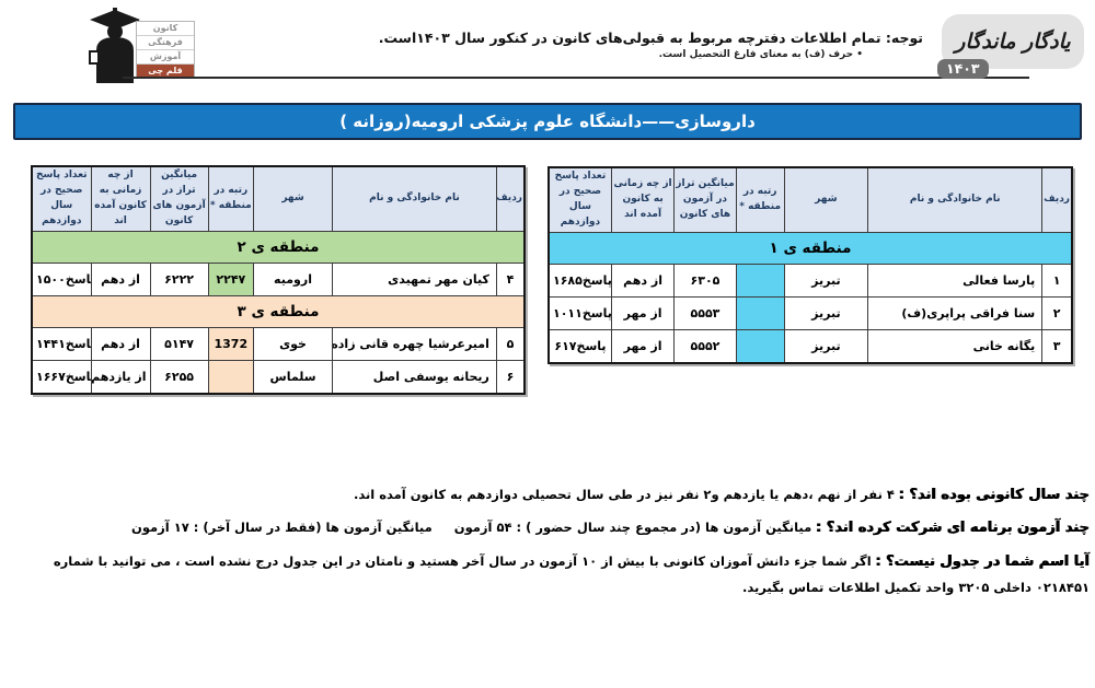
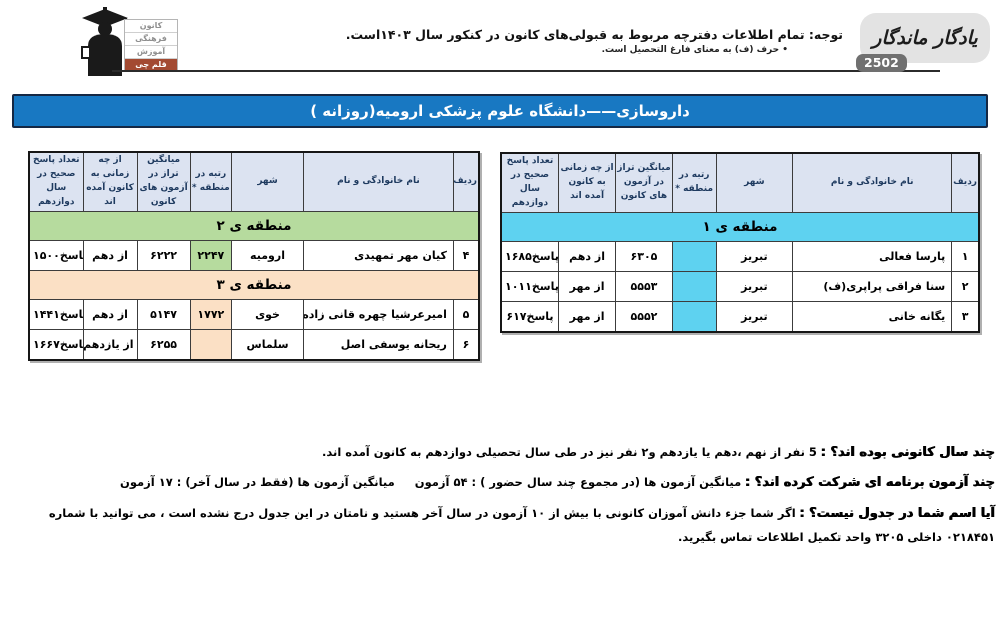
  کانون
  فرهنگی
  آموزش
  قلم چی
  توجه: تمام اطلاعات دفترچه مربوط به قبولی‌های کانون در کنکور سال ۱۴۰۳است.
  • حرف (ف) به معنای فارغ التحصیل است.
  یادگار ماندگار
- ۱۴۰۳
+ 2502
  داروسازی——دانشگاه علوم پزشکی ارومیه(روزانه )
  ردیف	نام خانوادگی و نام	شهر	رتبه در منطقه *	میانگین تراز در آزمون های کانون	از چه زمانی به کانون آمده اند	تعداد پاسخ صحیح در سال دوازدهم
  منطقه ی ۱
  ۱	پارسا فعالی	تبریز		۶۳۰۵	از دهم	۱۶۸۵پاسخ
  ۲	سنا فراقی پراپری(ف)	تبریز		۵۵۵۳	از مهر	۱۰۱۱پاسخ
  ۳	یگانه خانی	تبریز		۵۵۵۲	از مهر	۶۱۷پاسخ
  ردیف	نام خانوادگی و نام	شهر	رتبه در منطقه *	میانگین تراز در آزمون های کانون	از چه زمانی به کانون آمده اند	تعداد پاسخ صحیح در سال دوازدهم
  منطقه ی ۲
  ۴	کیان مهر تمهیدی	ارومیه	۲۲۴۷	۶۲۲۲	از دهم	۱۵۰۰ اسخ
  منطقه ی ۳
- ۵	امیرعرشیا چهره قانی زاده	خوی	1372	۵۱۴۷	از دهم	۱۴۴۱ اسخ
+ ۵	امیرعرشیا چهره قانی زاده	خوی	۱۷۷۲	۵۱۴۷	از دهم	۱۴۴۱ اسخ
  ۶	ریحانه یوسفی اصل	سلماس		۶۲۵۵	از یازدهم	۱۶۶۷ اسخ
- چند سال کانونی بوده اند؟ : ۴ نفر از نهم ،دهم یا یازدهم و۲ نفر نیز در طی سال تحصیلی دوازدهم به کانون آمده اند.
+ چند سال کانونی بوده اند؟ : 5 نفر از نهم ،دهم یا یازدهم و۲ نفر نیز در طی سال تحصیلی دوازدهم به کانون آمده اند.
  چند آزمون برنامه ای شرکت کرده اند؟ : میانگین آزمون ها (در مجموع چند سال حضور ) : ۵۴ آزمون میانگین آزمون ها (فقط در سال آخر) : ۱۷ آزمون
  آیا اسم شما در جدول نیست؟ : اگر شما جزء دانش آموزان کانونی با بیش از ۱۰ آزمون در سال آخر هستید و نامتان در این جدول درج نشده است ، می توانید با شماره ۰۲۱۸۴۵۱ داخلی ۳۲۰۵ واحد تکمیل اطلاعات تماس بگیرید.
